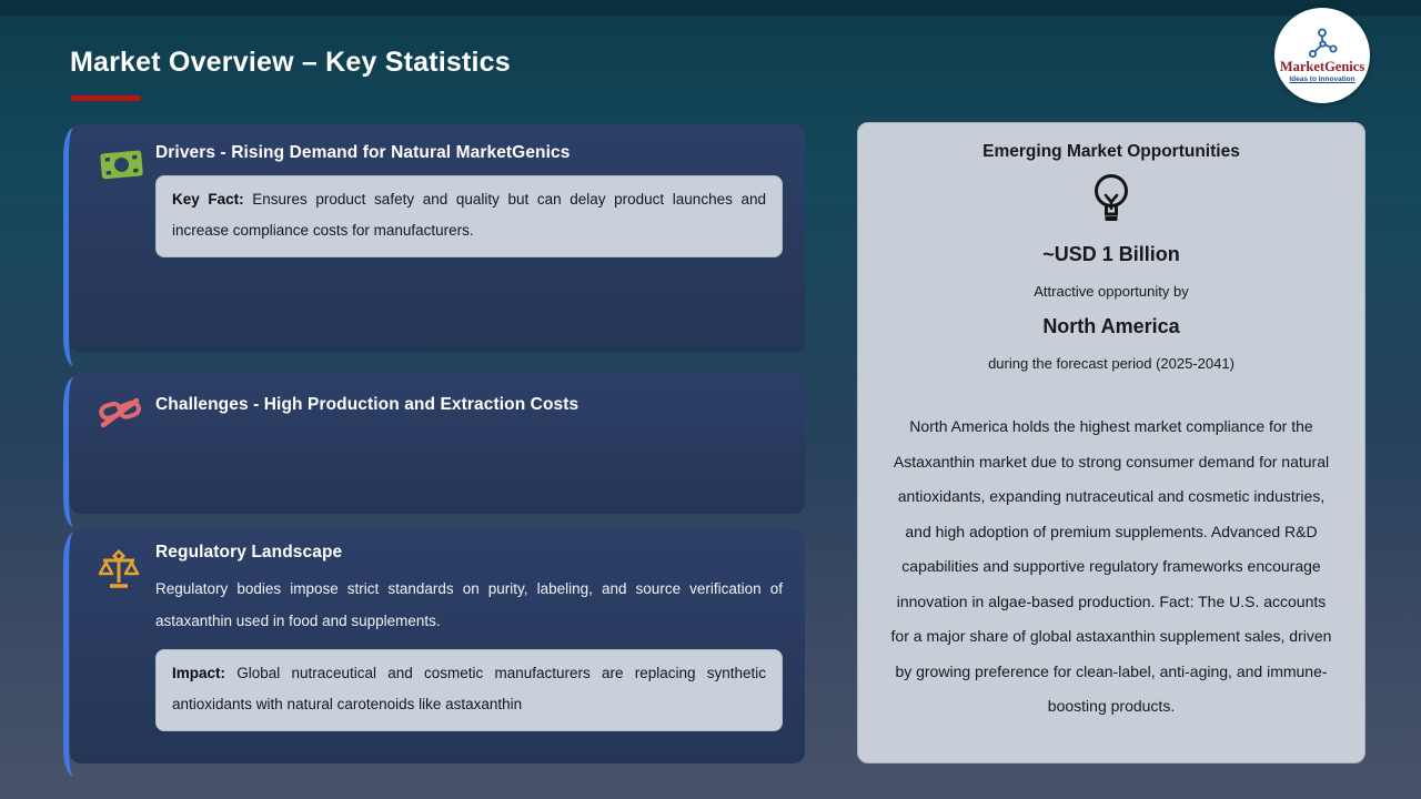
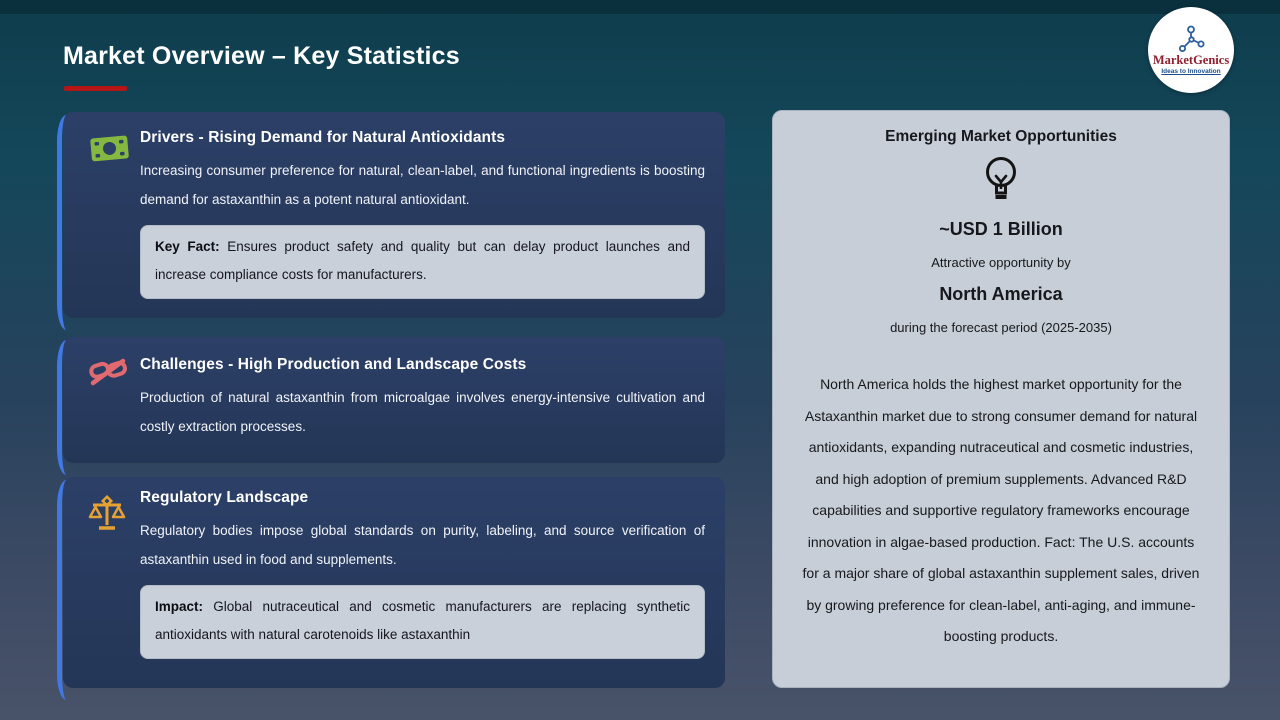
  Market Overview – Key Statistics
  MarketGenics
- Drivers - Rising Demand for Natural MarketGenics
+ Drivers - Rising Demand for Natural Antioxidants
+ Increasing consumer preference for natural, clean-label, and functional ingredients is boosting demand for astaxanthin as a potent natural antioxidant.
  Key Fact: Ensures product safety and quality but can delay product launches and increase compliance costs for manufacturers.
- Challenges - High Production and Extraction Costs
+ Challenges - High Production and Landscape Costs
+ Production of natural astaxanthin from microalgae involves energy-intensive cultivation and costly extraction processes.
  Regulatory Landscape
- Regulatory bodies impose strict standards on purity, labeling, and source verification of astaxanthin used in food and supplements.
+ Regulatory bodies impose global standards on purity, labeling, and source verification of astaxanthin used in food and supplements.
  Impact: Global nutraceutical and cosmetic manufacturers are replacing synthetic antioxidants with natural carotenoids like astaxanthin
  Emerging Market Opportunities
  ~USD 1 Billion
  Attractive opportunity by
  North America
- during the forecast period (2025-2041)
+ during the forecast period (2025-2035)
- North America holds the highest market compliance for the Astaxanthin market due to strong consumer demand for natural antioxidants, expanding nutraceutical and cosmetic industries, and high adoption of premium supplements. Advanced R&D capabilities and supportive regulatory frameworks encourage innovation in algae-based production. Fact: The U.S. accounts for a major share of global astaxanthin supplement sales, driven by growing preference for clean-label, anti-aging, and immune-boosting products.
+ North America holds the highest market opportunity for the Astaxanthin market due to strong consumer demand for natural antioxidants, expanding nutraceutical and cosmetic industries, and high adoption of premium supplements. Advanced R&D capabilities and supportive regulatory frameworks encourage innovation in algae-based production. Fact: The U.S. accounts for a major share of global astaxanthin supplement sales, driven by growing preference for clean-label, anti-aging, and immune-boosting products.
